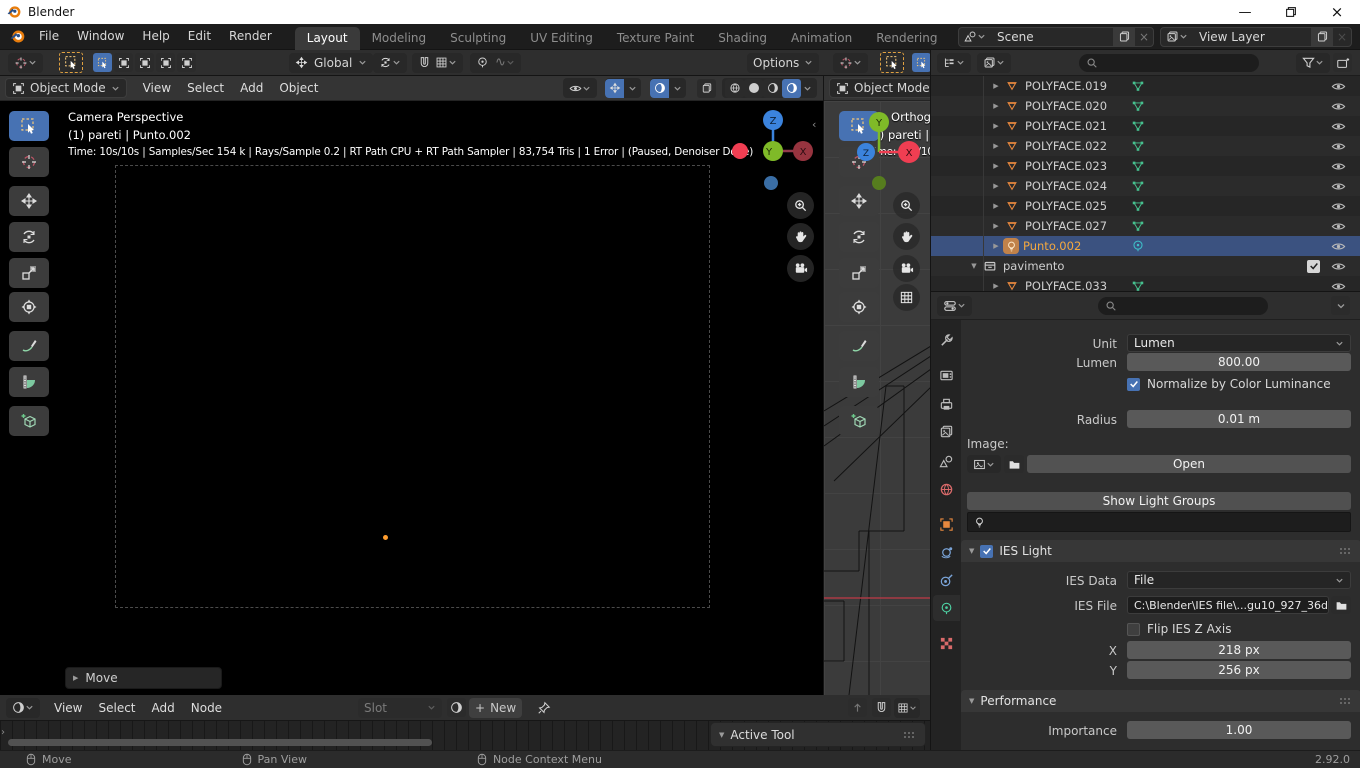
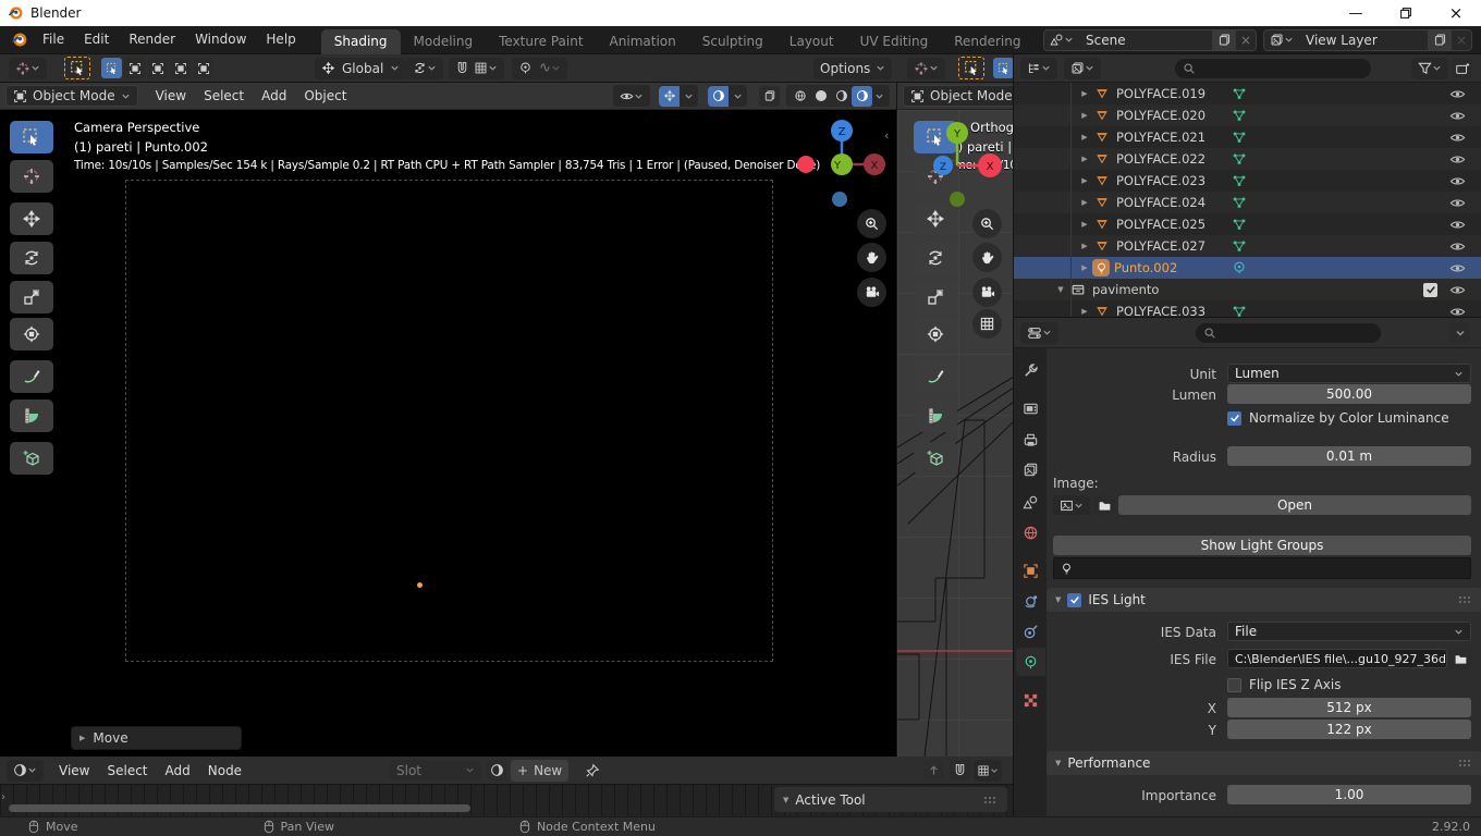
  Blender
  —
  ×
  File
- Window
+ Edit
- Help
+ Render
- Edit
+ Window
- Render
+ Help
- Layout
+ Shading
  Modeling
- Sculpting
+ Texture Paint
- UV Editing
+ Animation
- Texture Paint
+ Sculpting
- Shading
+ Layout
- Animation
+ UV Editing
  Rendering
  Scene
  ×
  View Layer
  ×
  Global
  ∿
  Options
  Object Mode
  View
  Select
  Add
  Object
  Camera Perspective
  (1) pareti | Punto.002
  Time: 10s/10s | Samples/Sec 154 k | Rays/Sample 0.2 | RT Path CPU + RT Path Sampler | 83,754 Tris | 1 Error | (Paused, Denoiser D)
  Z
  Y
  X
  ‹
  ▶
  Move
  Object Mode
  Y
  Z
  X
  ▶
  POLYFACE.019
  ▶
  POLYFACE.020
  ▶
  POLYFACE.021
  ▶
  POLYFACE.022
  ▶
  POLYFACE.023
  ▶
  POLYFACE.024
  ▶
  POLYFACE.025
  ▶
  POLYFACE.027
  ▶
  Punto.002
  ▼
  pavimento
  ▶
  POLYFACE.033
  Unit
  Lumen
  Lumen
- 800.00
+ 500.00
  Normalize by Color Luminance
  Radius
  0.01 m
  Image:
  Open
  Show Light Groups
  ▼
  IES Light
  IES Data
  File
  IES File
  C:\Blender\IES file\...gu10_927_36d
  Flip IES Z Axis
  X
- 218 px
+ 512 px
  Y
- 256 px
+ 122 px
  ▼
  Performance
  Importance
  1.00
  View
  Select
  Add
  Node
  Slot
  +
  New
  ›
  ▼
  Active Tool
  Move
  Pan View
  Node Context Menu
  2.92.0
